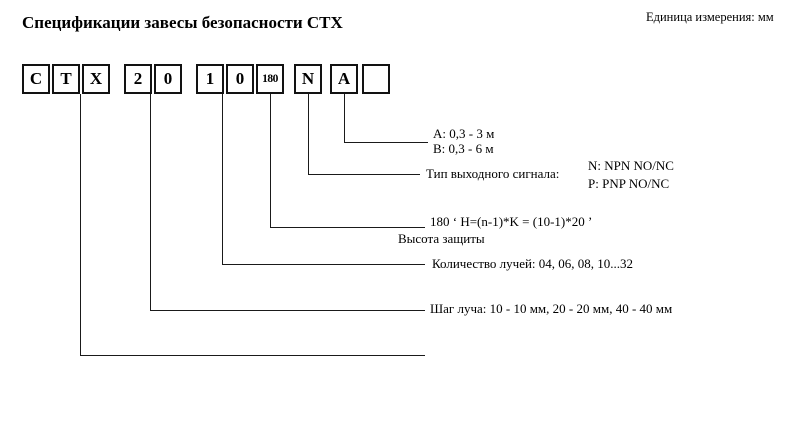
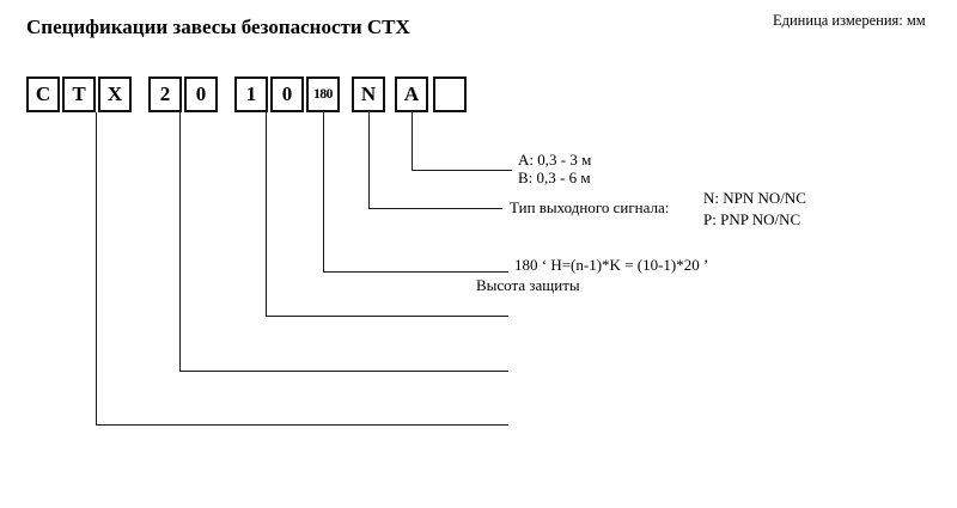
  Спецификации завесы безопасности CTX
  Единица измерения: мм
  C
  T
  X
  2
  0
  1
  0
  180
  N
  A
  A: 0,3 - 3 м
  B: 0,3 - 6 м
  Тип выходного сигнала:
  N: NPN NO/NC
  P: PNP NO/NC
  180 ‘ H=(n-1)*K = (10-1)*20 ’
  Высота защиты
- Количество лучей: 04, 06, 08, 10...32
- Шаг луча: 10 - 10 мм, 20 - 20 мм, 40 - 40 мм
